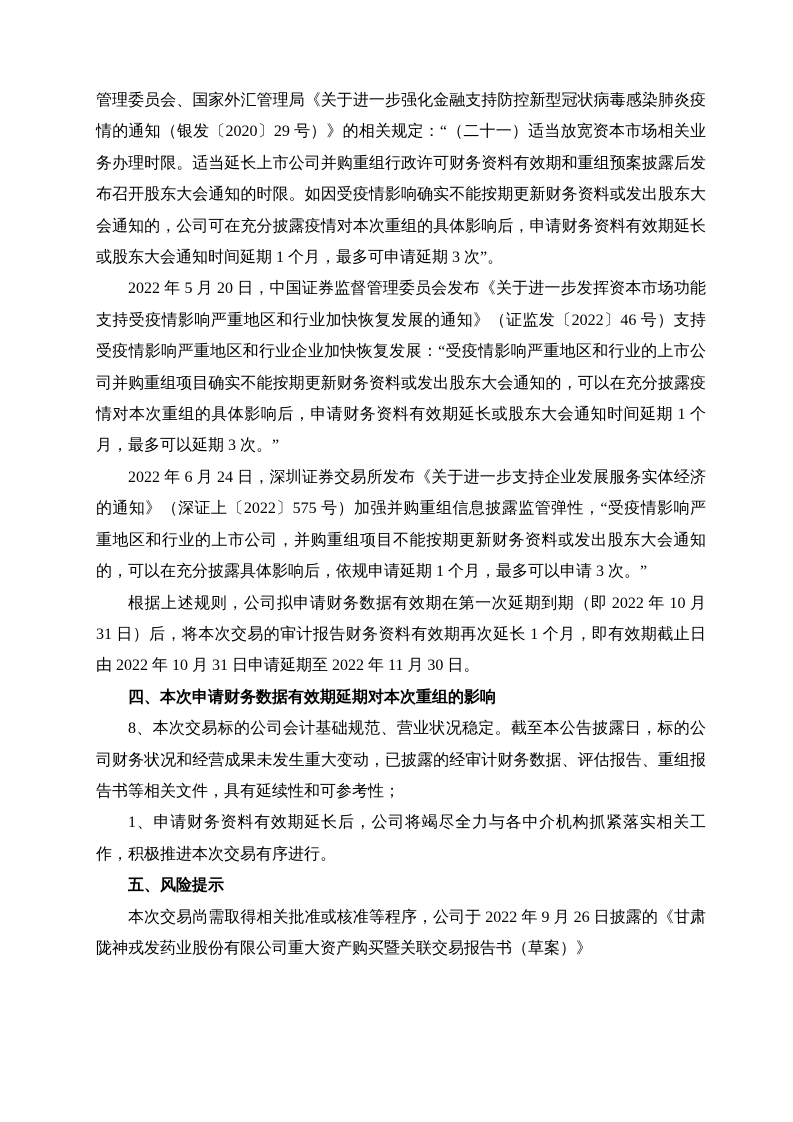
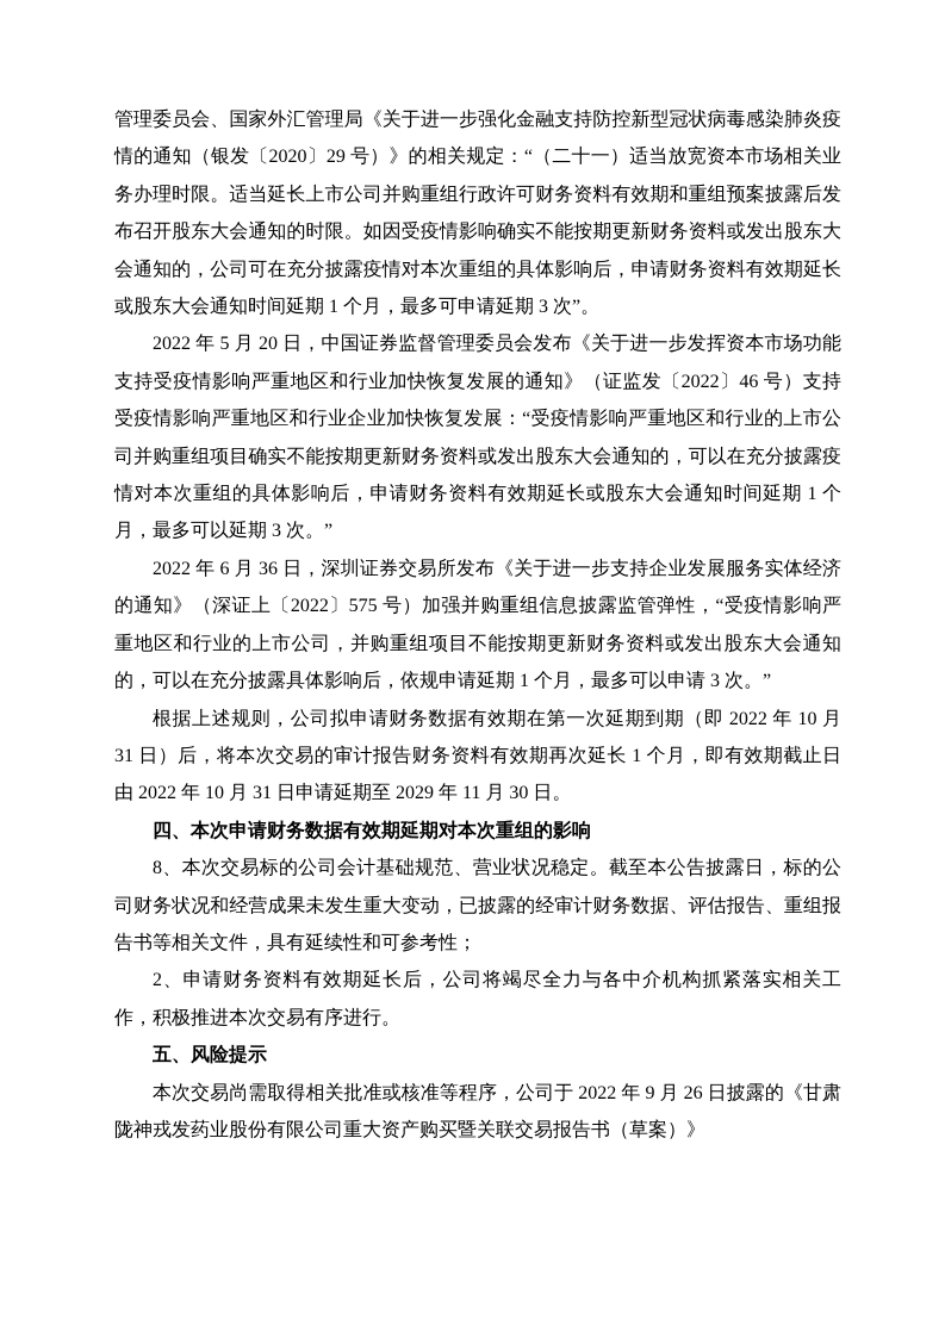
  管理委员会、国家外汇管理局《关于进一步强化金融支持防控新型冠状病毒感染肺炎疫情的通知（银发〔2020〕29 号）》的相关规定：“（二十一）适当放宽资本市场相关业务办理时限。适当延长上市公司并购重组行政许可财务资料有效期和重组预案披露后发布召开股东大会通知的时限。如因受疫情影响确实不能按期更新财务资料或发出股东大会通知的，公司可在充分披露疫情对本次重组的具体影响后，申请财务资料有效期延长或股东大会通知时间延期 1 个月，最多可申请延期 3 次”。
  2022 年 5 月 20 日，中国证券监督管理委员会发布《关于进一步发挥资本市场功能支持受疫情影响严重地区和行业加快恢复发展的通知》（证监发〔2022〕46 号）支持受疫情影响严重地区和行业企业加快恢复发展：“受疫情影响严重地区和行业的上市公司并购重组项目确实不能按期更新财务资料或发出股东大会通知的，可以在充分披露疫情对本次重组的具体影响后，申请财务资料有效期延长或股东大会通知时间延期 1 个月，最多可以延期 3 次。”
- 2022 年 6 月 24 日，深圳证券交易所发布《关于进一步支持企业发展服务实体经济的通知》（深证上〔2022〕575 号）加强并购重组信息披露监管弹性，“受疫情影响严重地区和行业的上市公司，并购重组项目不能按期更新财务资料或发出股东大会通知的，可以在充分披露具体影响后，依规申请延期 1 个月，最多可以申请 3 次。”
+ 2022 年 6 月 36 日，深圳证券交易所发布《关于进一步支持企业发展服务实体经济的通知》（深证上〔2022〕575 号）加强并购重组信息披露监管弹性，“受疫情影响严重地区和行业的上市公司，并购重组项目不能按期更新财务资料或发出股东大会通知的，可以在充分披露具体影响后，依规申请延期 1 个月，最多可以申请 3 次。”
- 根据上述规则，公司拟申请财务数据有效期在第一次延期到期（即 2022 年 10 月 31 日）后，将本次交易的审计报告财务资料有效期再次延长 1 个月，即有效期截止日由 2022 年 10 月 31 日申请延期至 2022 年 11 月 30 日。
+ 根据上述规则，公司拟申请财务数据有效期在第一次延期到期（即 2022 年 10 月 31 日）后，将本次交易的审计报告财务资料有效期再次延长 1 个月，即有效期截止日由 2022 年 10 月 31 日申请延期至 2029 年 11 月 30 日。
  四、本次申请财务数据有效期延期对本次重组的影响
  8、本次交易标的公司会计基础规范、营业状况稳定。截至本公告披露日，标的公司财务状况和经营成果未发生重大变动，已披露的经审计财务数据、评估报告、重组报告书等相关文件，具有延续性和可参考性；
- 1、申请财务资料有效期延长后，公司将竭尽全力与各中介机构抓紧落实相关工作，积极推进本次交易有序进行。
+ 2、申请财务资料有效期延长后，公司将竭尽全力与各中介机构抓紧落实相关工作，积极推进本次交易有序进行。
  五、风险提示
  本次交易尚需取得相关批准或核准等程序，公司于 2022 年 9 月 26 日披露的《甘肃陇神戎发药业股份有限公司重大资产购买暨关联交易报告书（草案）》
